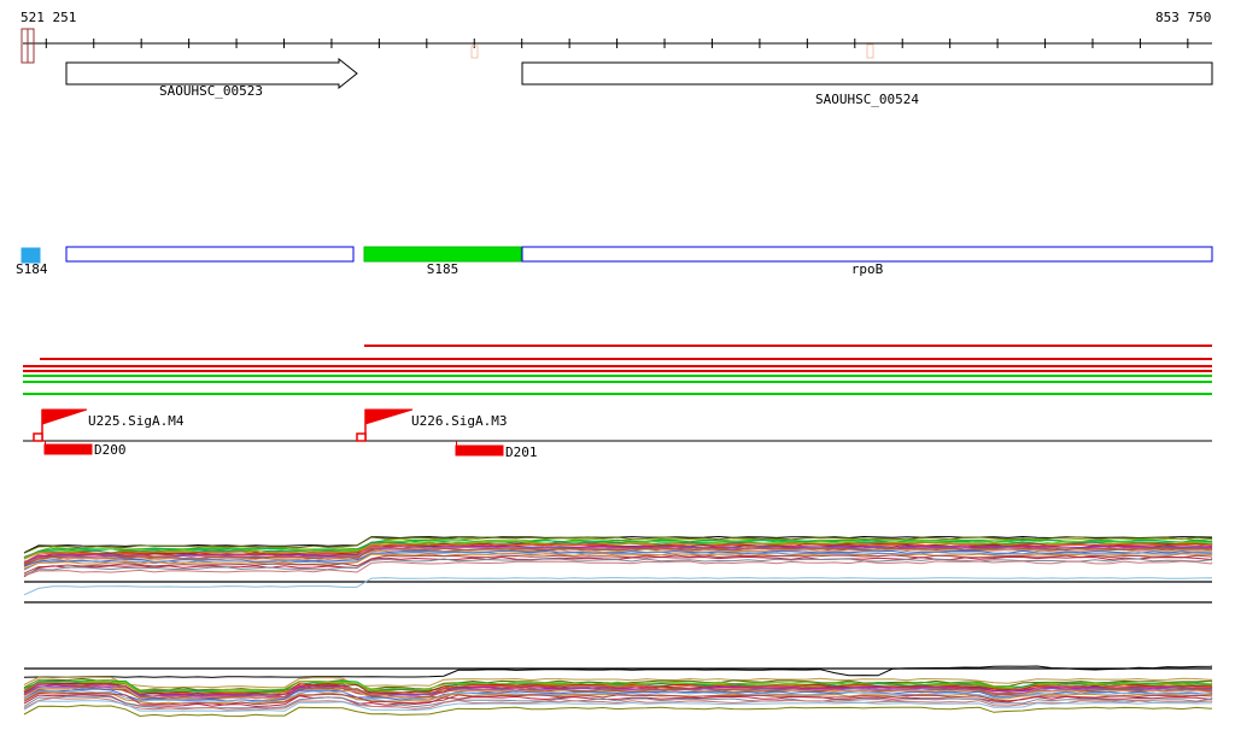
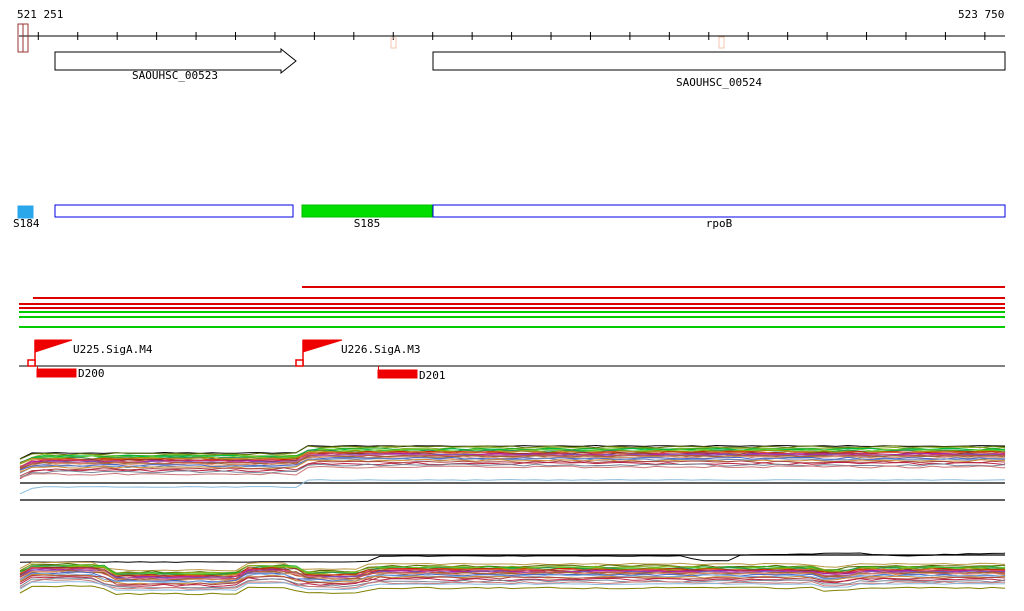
  521 251
- 853 750
+ 523 750
  SAOUHSC_00523
  SAOUHSC_00524
  S184
  S185
  rpoB
  U225.SigA.M4
  U226.SigA.M3
  D200
  D201
